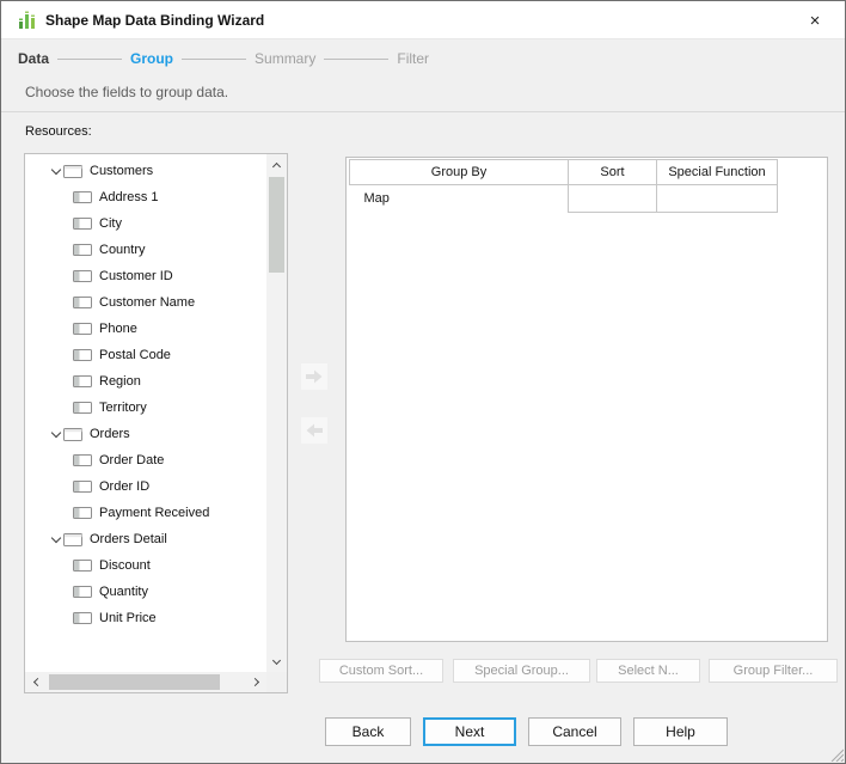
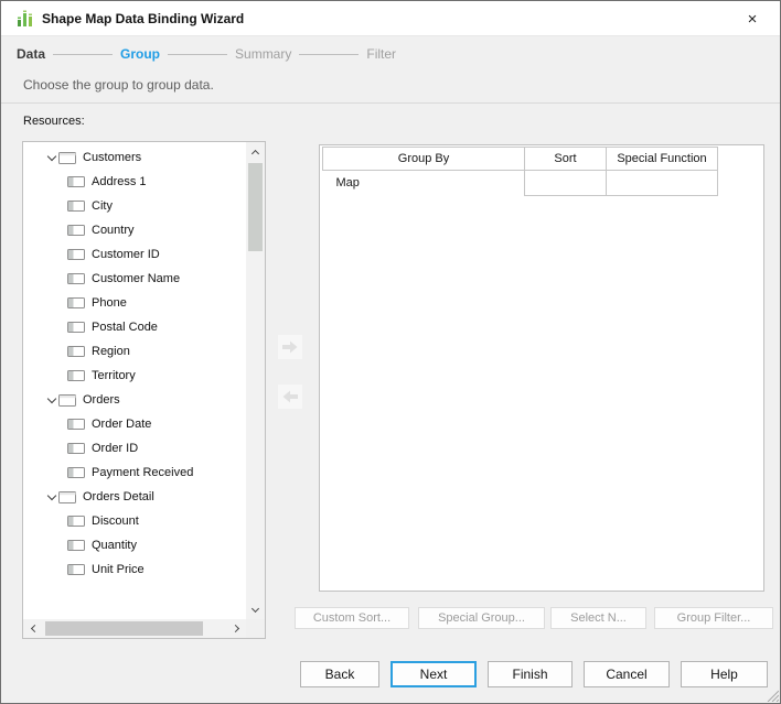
  Shape Map Data Binding Wizard
  ×
  Data
  Group
  Summary
  Filter
- Choose the fields to group data.
+ Choose the group to group data.
  Resources:
  Customers
  Address 1
  City
  Country
  Customer ID
  Customer Name
  Phone
  Postal Code
  Region
  Territory
  Orders
  Order Date
  Order ID
  Payment Received
  Orders Detail
  Discount
  Quantity
  Unit Price
  Group By	Sort	Special Function
  Map
  Custom Sort...
  Special Group...
  Select N...
  Group Filter...
  Back
  Next
+ Finish
  Cancel
  Help
